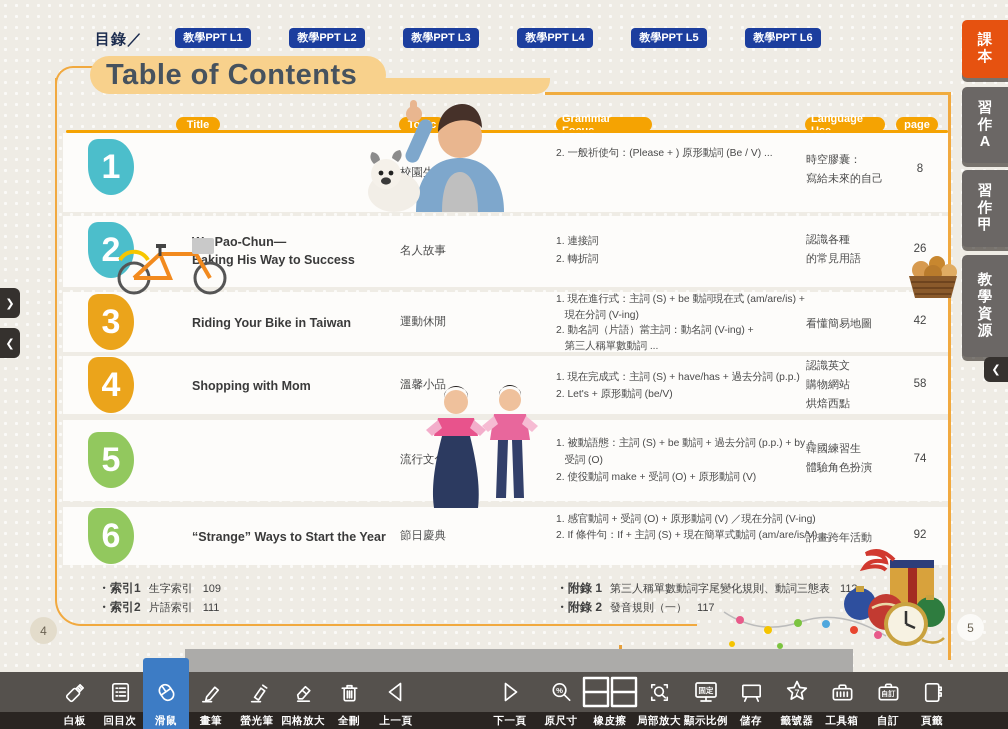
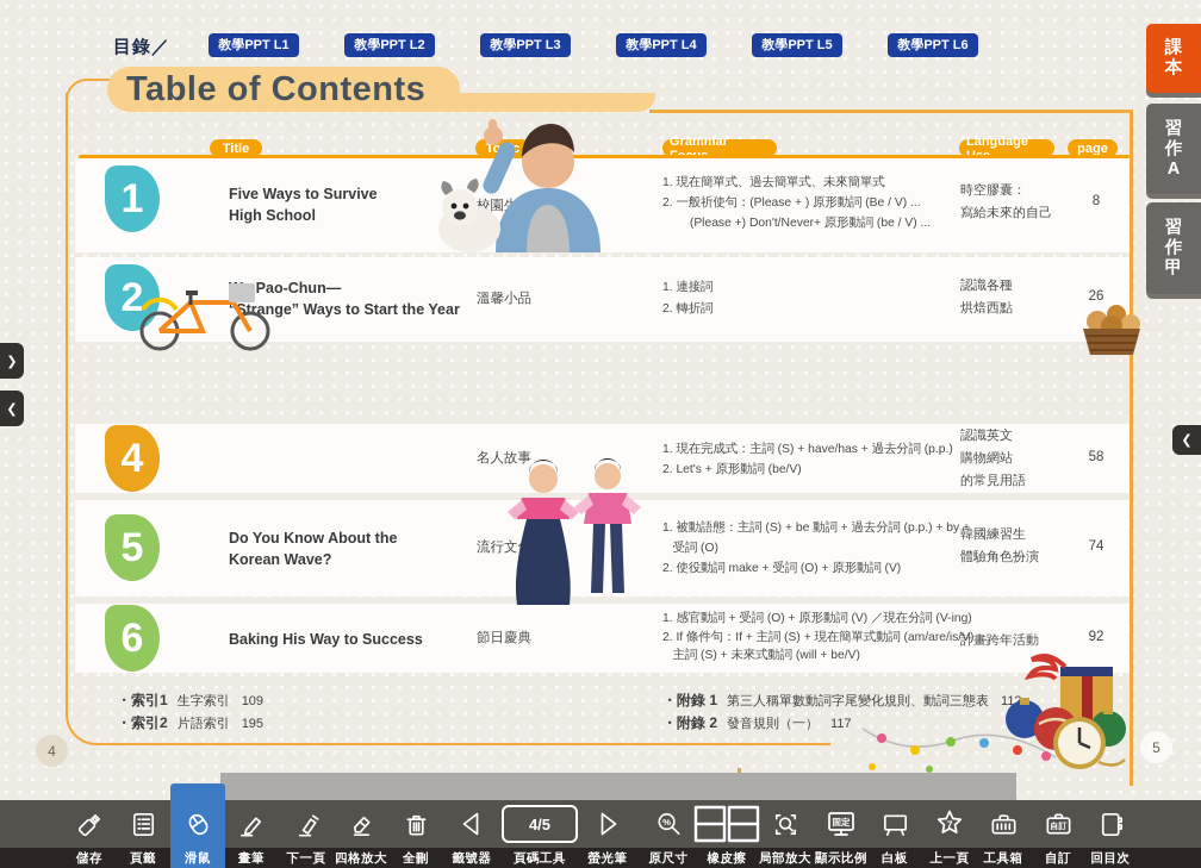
  目錄／
  教學PPT L1
  教學PPT L2
  教學PPT L3
  教學PPT L4
  教學PPT L5
  教學PPT L6
  Table of Contents
  Title
  Language
  page
  1
+ Five Ways to Survive
+ High School
+ 1. 現在簡單式、過去簡單式、未來簡單式
  2. 一般祈使句：(Please + ) 原形動詞 (Be / V) ...
+ (Please +) Don't/Never+ 原形動詞 (be / V) ...
  時空膠囊：
  寫給未來的自己
  8
  2
  Pao-Chun—
- Baking His Way to Success
+ “Strange” Ways to Start the Year
- 名人故事
+ 溫馨小品
  1. 連接詞
  2. 轉折詞
  認識各種
- 的常見用語
+ 烘焙西點
  26
- 3
- Riding Your Bike in Taiwan
- 運動休閒
- 1. 現在進行式：主詞 (S) + be 動詞現在式 (am/are/is) +
- 現在分詞 (V-ing)
- 2. 動名詞（片語）當主詞：動名詞 (V-ing) +
- 第三人稱單數動詞 ...
- 看懂簡易地圖
- 42
  4
- Shopping with Mom
- 溫馨小品
+ 名人故事
  1. 現在完成式：主詞 (S) + have/has + 過去分詞 (p.p.)
  2. Let's + 原形動詞 (be/V)
  認識英文
  購物網站
- 烘焙西點
+ 的常見用語
  58
  5
+ Do You Know About the
+ Korean Wave?
  流行文
  1. 被動語態：主詞 (S) + be 動詞 + 過去分詞 (p.p.) + by
  受詞 (O)
  2. 使役動詞 make + 受詞 (O) + 原形動詞 (V)
  韓國練習生
  體驗角色扮演
  74
  6
- “Strange” Ways to Start the Year
+ Baking His Way to Success
  節日慶典
  1. 感官動詞 + 受詞 (O) + 原形動詞 (V) ／現在分詞 (V-ing)
  2. If 條件句：If + 主詞 (S) + 現在簡單式動詞 (am/are/is/V
+ 主詞 (S) + 未來式動詞 (will + be/V)
  計畫跨年活動
  92
  ・索引1 生字索引 109
- ・索引2 片語索引 111
+ ・索引2 片語索引 195
  ・附錄 1 第三人稱單數動詞字尾變化規則、動詞三態表 11
  ・附錄 2 發音規則（一） 117
  4
  5
  ❯
  ❮
  課本
  習作A
  習作甲
- 教學資源
  ❮
- 白板
+ 儲存
- 回目次
+ 頁籤
  滑鼠
  畫筆
- 螢光筆
+ 下一頁
  四格放大
  全刪
- 上一頁
+ 籤號器
+ 4/5
+ 頁碼工具
- 下一頁
+ 螢光筆
  %
  原尺寸
  橡皮擦
  局部放大
  固定
  顯示比例
- 儲存
+ 白板
  7
- 籤號器
+ 上一頁
  工具箱
  自訂
  自訂
- 頁籤
+ 回目次
